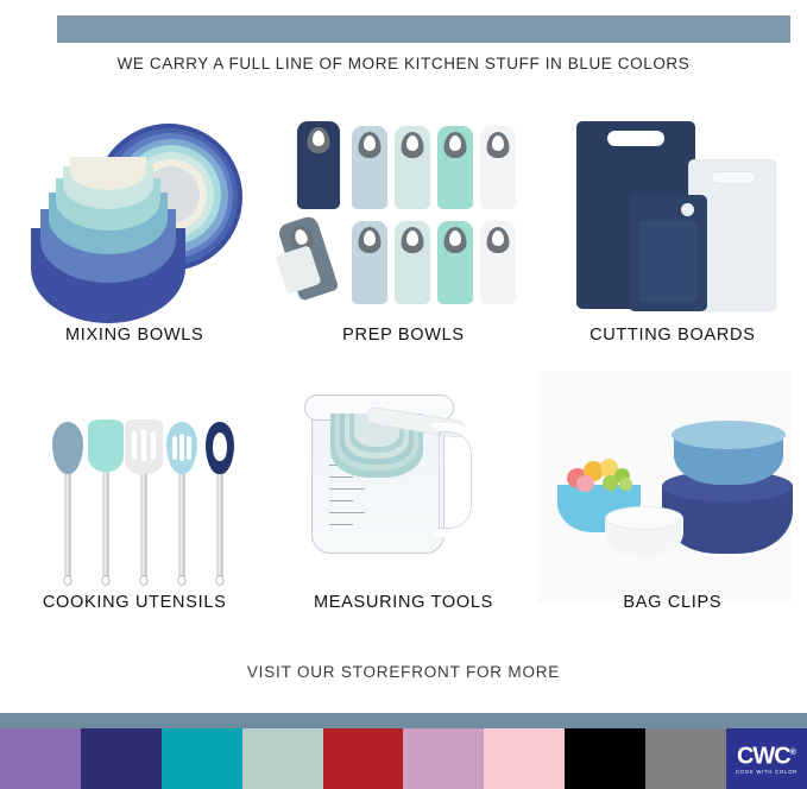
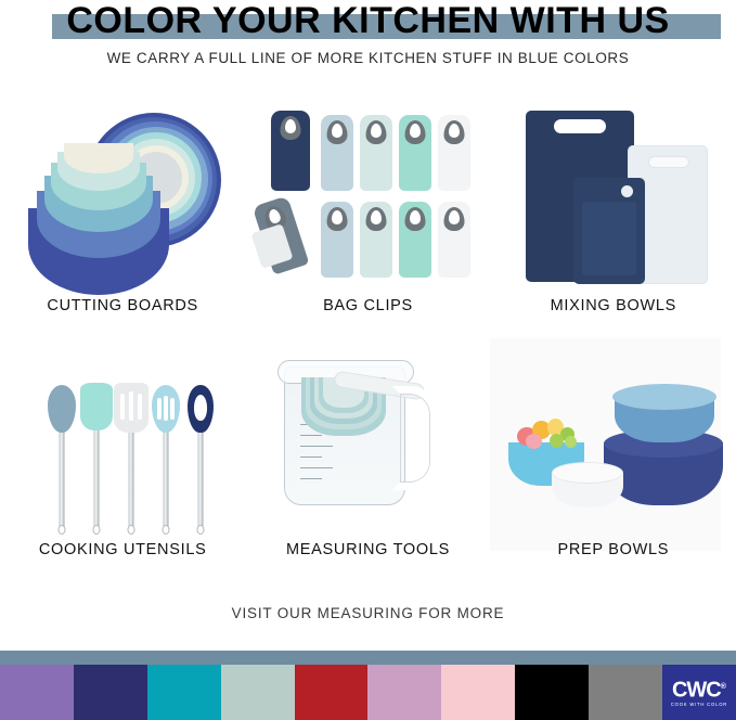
+ COLOR YOUR KITCHEN WITH US
  WE CARRY A FULL LINE OF MORE KITCHEN STUFF IN BLUE COLORS
- MIXING BOWLS
+ CUTTING BOARDS
- PREP BOWLS
+ BAG CLIPS
- CUTTING BOARDS
+ MIXING BOWLS
  COOKING UTENSILS
  MEASURING TOOLS
- BAG CLIPS
+ PREP BOWLS
- VISIT OUR STOREFRONT FOR MORE
+ VISIT OUR MEASURING FOR MORE
  CWC
